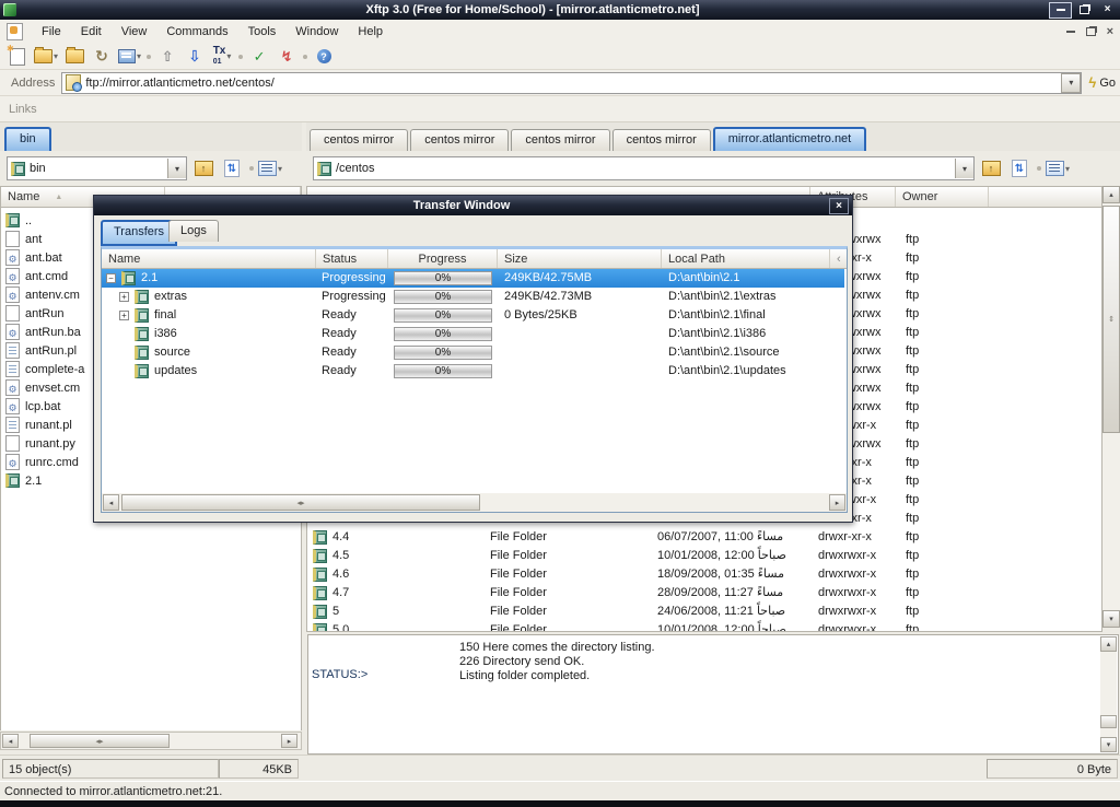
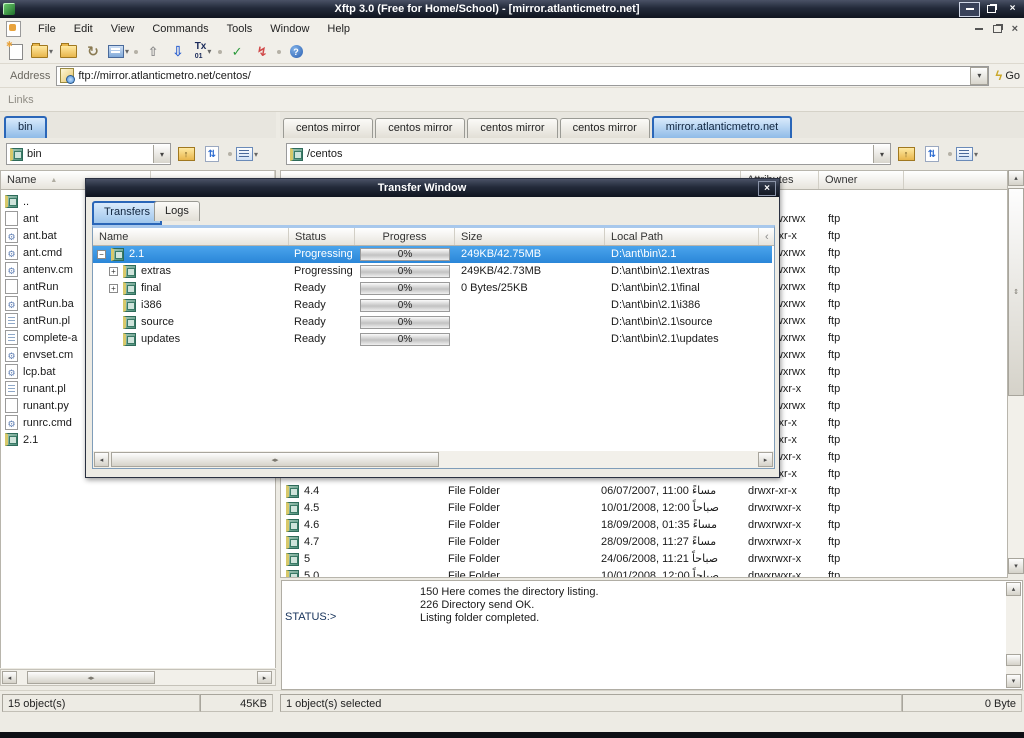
  Xftp 3.0 (Free for Home/School) - [mirror.atlanticmetro.net]
  ×
  File
  Edit
  View
  Commands
  Tools
  Window
  Help
  ×
  ▾
  ↻
  ▾
  ⇧
  ⇩
  Tx
  ▾
  ✓
  ↯
  ?
  Address
  ftp://mirror.atlanticmetro.net/centos/
  ▾
  ϟ
  Go
  Links
  bin
  centos mirror
  centos mirror
  centos mirror
  centos mirror
  mirror.atlanticmetro.net
  bin
  ▾
  ↑
  ⇅
  ▾
  /centos
  ▾
  ↑
  ⇅
  ▾
  Name
  Owner
  ..
  ant
  ⚙
  ant.bat
  ⚙
  ant.cmd
  ⚙
  antenv.cm
  antRun
  ⚙
  antRun.ba
  antRun.pl
  complete-a
  ⚙
  envset.cm
  ⚙
  lcp.bat
  runant.pl
  runant.py
  ⚙
  runrc.cmd
  2.1
  ftp
  ftp
  ftp
  ftp
  ftp
  ftp
  ftp
  ftp
  ftp
  ftp
  ftp
  ftp
  ftp
  ftp
  ftp
  ftp
  4.4
  File Folder
  06/07/2007, 11:00 مساءً
  drwxr-xr-x
  ftp
  4.5
  File Folder
  10/01/2008, 12:00 صباحاً
  drwxrwxr-x
  ftp
  4.6
  File Folder
  18/09/2008, 01:35 مساءً
  drwxrwxr-x
  ftp
  4.7
  File Folder
  28/09/2008, 11:27 مساءً
  drwxrwxr-x
  ftp
  5
  File Folder
  24/06/2008, 11:21 صباحاً
  drwxrwxr-x
  ftp
  5.0
  File Folder
  10/01/2008, 12:00 صباحاً
  drwxrwxr-x
  ftp
  STATUS:>
  150 Here comes the directory listing.
  226 Directory send OK.
  Listing folder completed.
  15 object(s)
  45KB
+ 1 object(s) selected
  0 Byte
- Connected to mirror.atlanticmetro.net:21.
  Transfer Window
  ×
  Transfers
  Logs
  Name
  Status
  Progress
  Size
  Local Path
  ‹
  −
  2.1
  Progressing
  0%
  249KB/42.75MB
  D:\ant\bin\2.1
  +
  extras
  Progressing
  0%
  249KB/42.73MB
  D:\ant\bin\2.1\extras
  +
  final
  Ready
  0%
  0 Bytes/25KB
  D:\ant\bin\2.1\final
  i386
  Ready
  0%
  D:\ant\bin\2.1\i386
  source
  Ready
  0%
  D:\ant\bin\2.1\source
  updates
  Ready
  0%
  D:\ant\bin\2.1\updates
